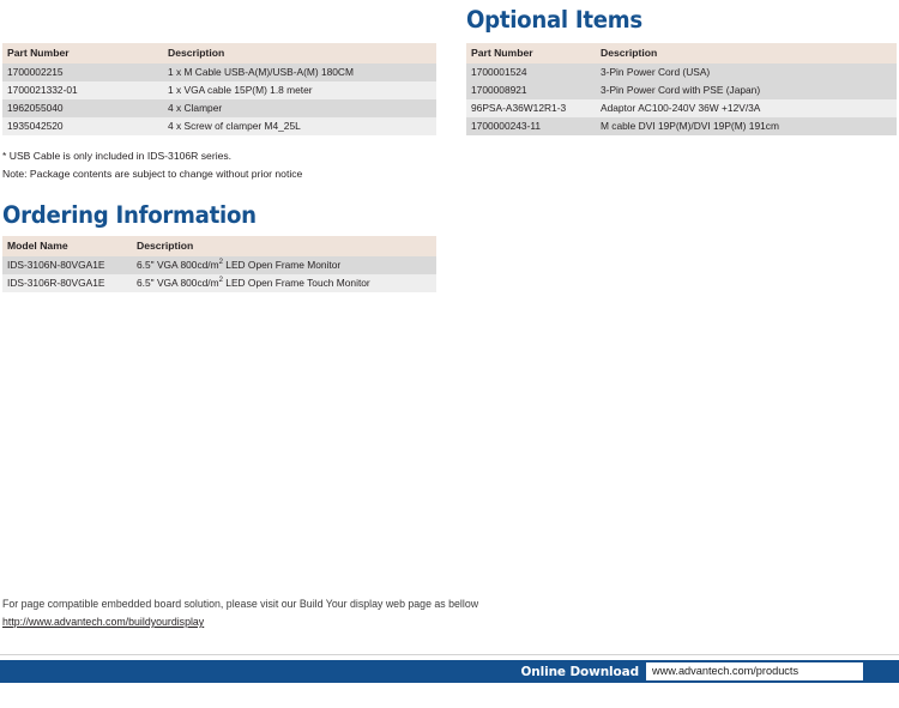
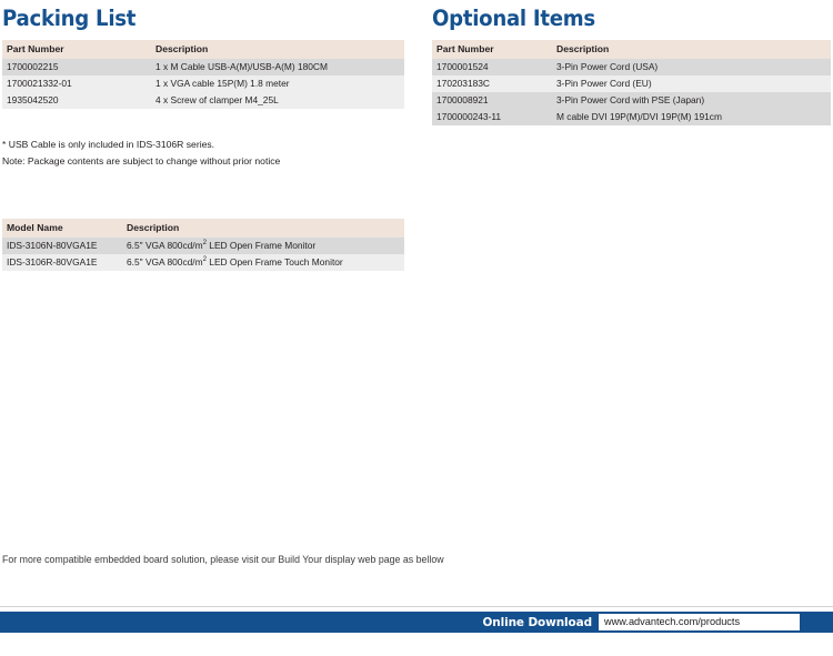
+ Packing List
  Part Number	Description
  1700002215	1 x M Cable USB-A(M)/USB-A(M) 180CM
  1700021332-01	1 x VGA cable 15P(M) 1.8 meter
- 1962055040	4 x Clamper
  1935042520	4 x Screw of clamper M4_25L
  * USB Cable is only included in IDS-3106R series.
  Note: Package contents are subject to change without prior notice
  Optional Items
  Part Number	Description
  1700001524	3-Pin Power Cord (USA)
+ 170203183C	3-Pin Power Cord (EU)
  1700008921	3-Pin Power Cord with PSE (Japan)
- 96PSA-A36W12R1-3	Adaptor AC100-240V 36W +12V/3A
  1700000243-11	M cable DVI 19P(M)/DVI 19P(M) 191cm
- Ordering Information
  Model Name	Description
  IDS-3106N-80VGA1E	6.5" VGA 800cd/m LED Open Frame Monitor
  IDS-3106R-80VGA1E	6.5" VGA 800cd/m LED Open Frame Touch Monitor
- For page compatible embedded board solution, please visit our Build Your display web page as bellow
+ For more compatible embedded board solution, please visit our Build Your display web page as bellow
- http://www.advantech.com/buildyourdisplay
  Online Download
  www.advantech.com/products
